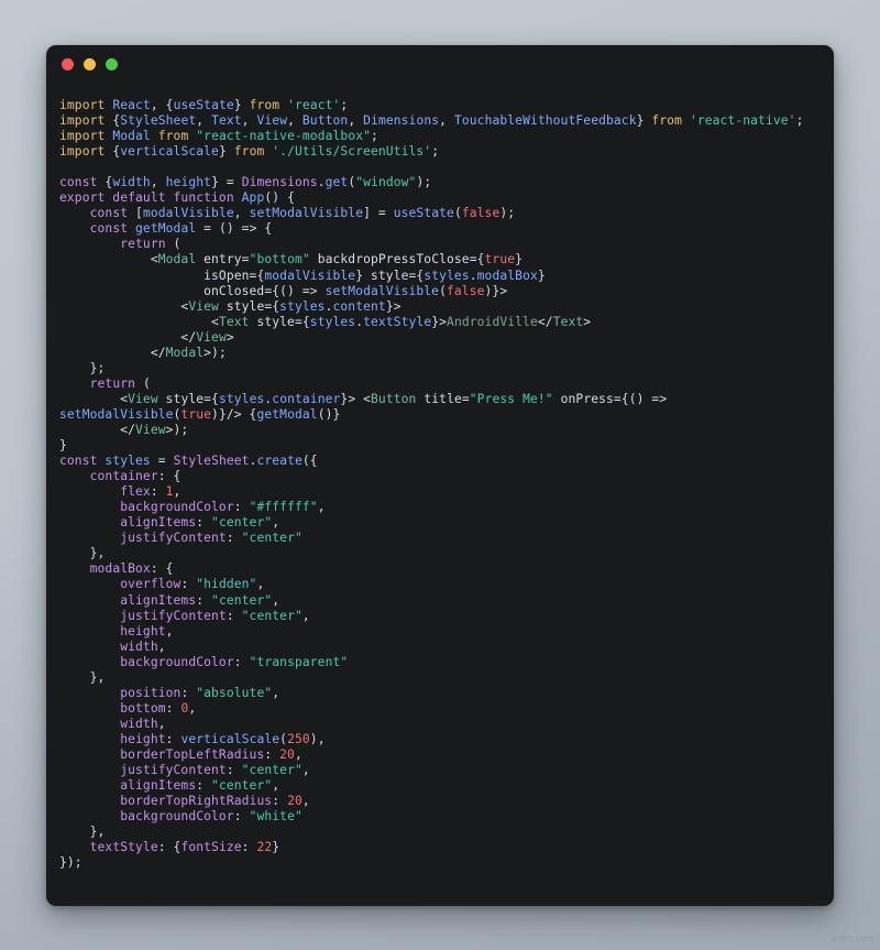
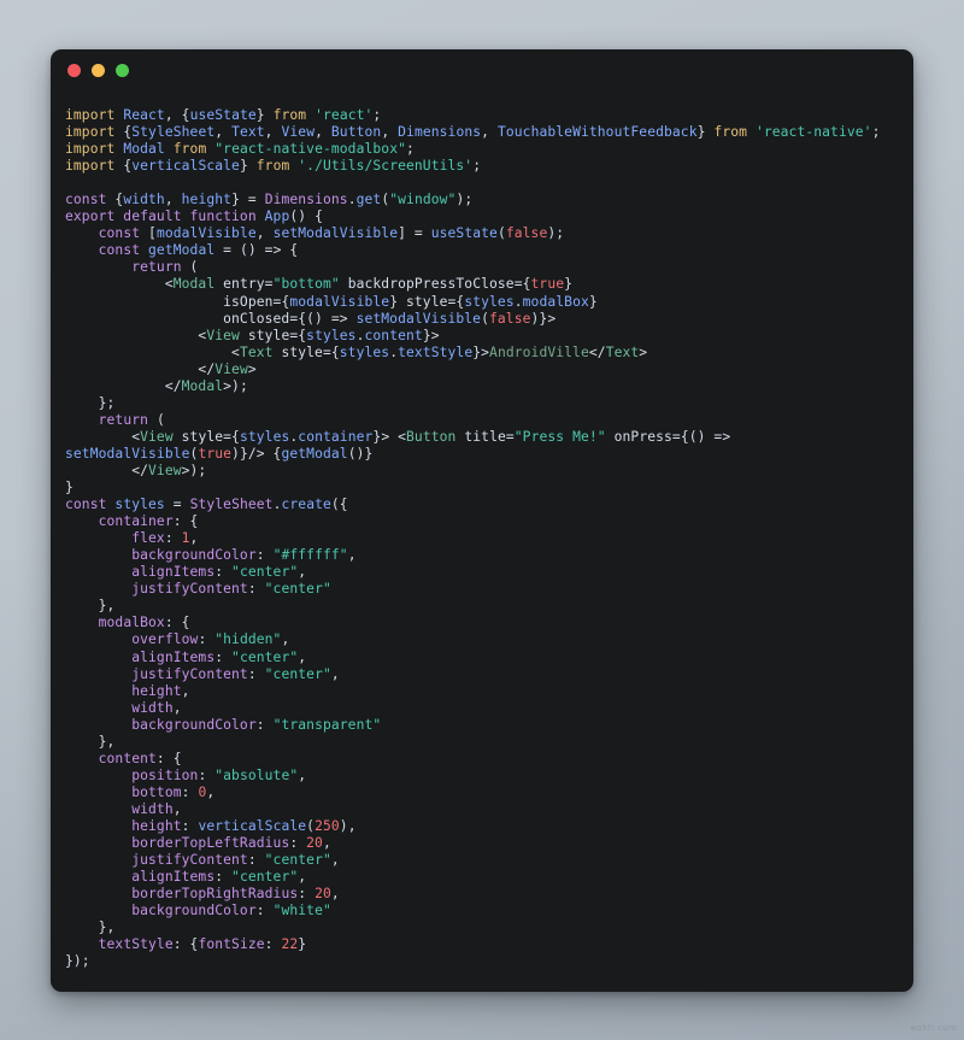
  import React, {useState} from 'react';
  import {StyleSheet, Text, View, Button, Dimensions, TouchableWithoutFeedback} from 'react-native';
  import Modal from "react-native-modalbox";
  import {verticalScale} from './Utils/ScreenUtils';
  const {width, height} = Dimensions.get("window");
  export default function App() {
  const [modalVisible, setModalVisible] = useState(false);
  const getModal = () => {
  return (
  <Modal entry="bottom" backdropPressToClose={true}
  isOpen={modalVisible} style={styles.modalBox}
  onClosed={() => setModalVisible(false)}>
  <View style={styles.content}>
  <Text style={styles.textStyle}>AndroidVille</Text>
  </View>
  </Modal>);
  };
  return (
  <View style={styles.container}> <Button title="Press Me!" onPress={() =>
  setModalVisible(true)}/> {getModal()}
  </View>);
  }
  const styles = StyleSheet.create({
  container: {
  flex: 1,
  backgroundColor: "#ffffff",
  alignItems: "center",
  justifyContent: "center"
  },
  modalBox: {
  overflow: "hidden",
  alignItems: "center",
  justifyContent: "center",
  height,
  width,
  backgroundColor: "transparent"
  },
+ content: {
  position: "absolute",
  bottom: 0,
  width,
  height: verticalScale(250),
  borderTopLeftRadius: 20,
  justifyContent: "center",
  alignItems: "center",
  borderTopRightRadius: 20,
  backgroundColor: "white"
  },
  textStyle: {fontSize: 22}
  });
